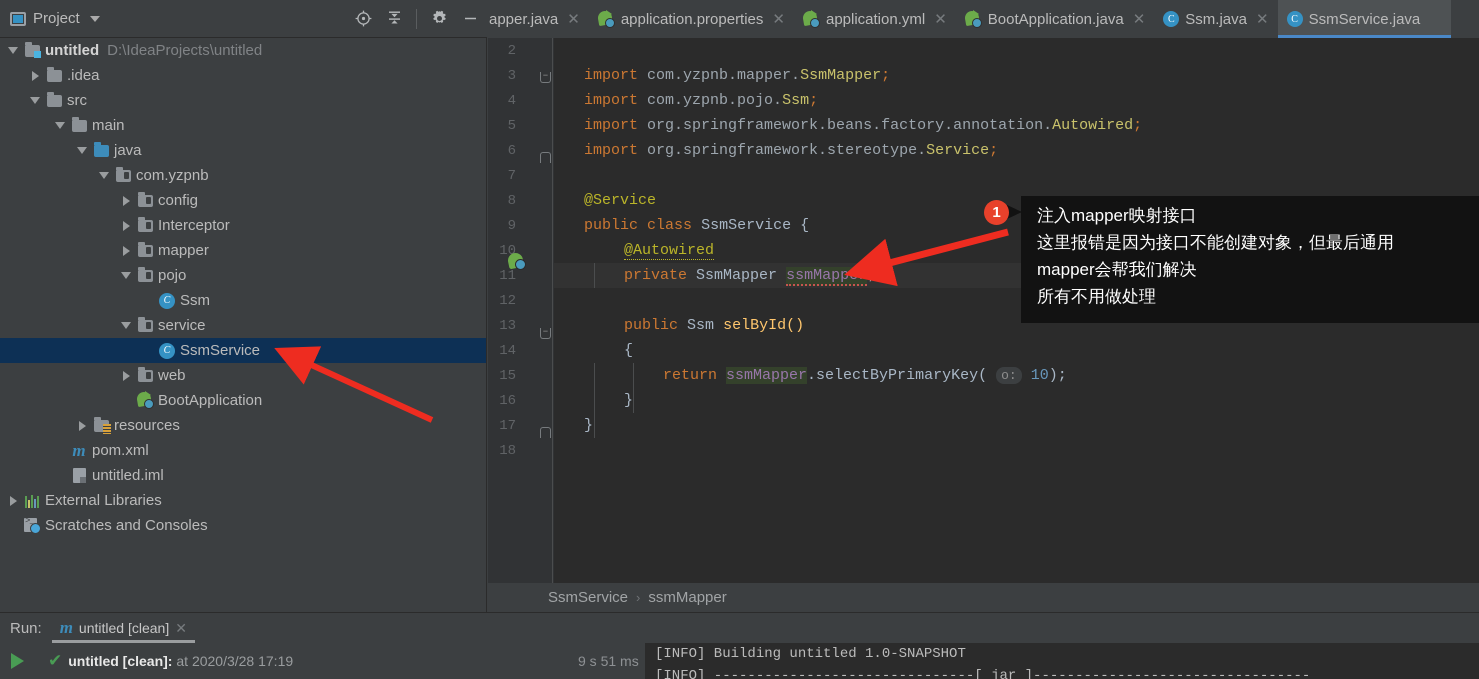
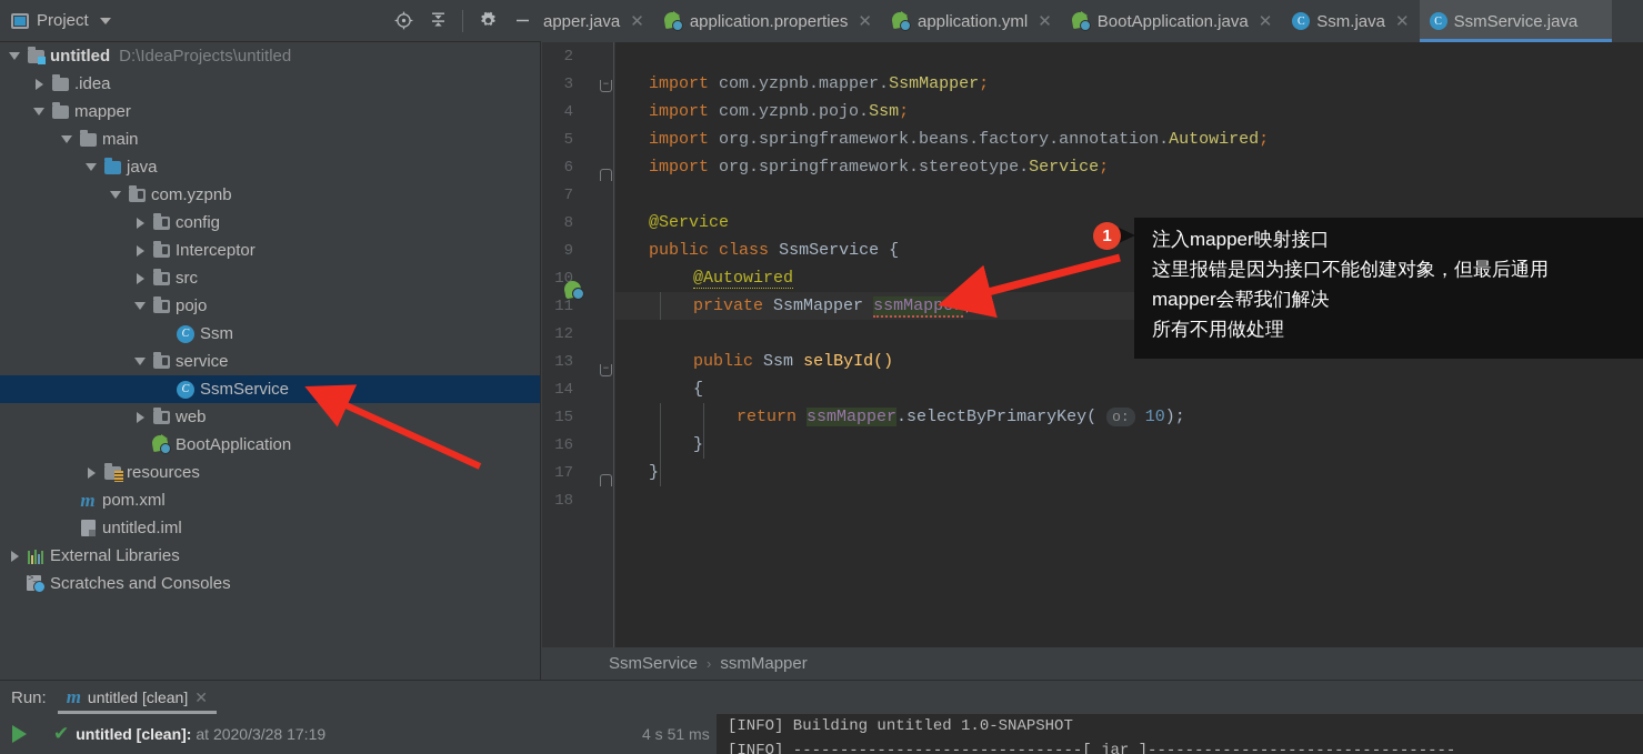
  Project
  apper.java
  ✕
  application.properties
  ✕
  application.yml
  ✕
  BootApplication.java
  ✕
  C
  Ssm.java
  ✕
  C
  SsmService.java
  untitled
  D:\IdeaProjects\untitled
  .idea
- src
+ mapper
  main
  java
  com.yzpnb
  config
  Interceptor
- mapper
+ src
  pojo
  C
  Ssm
  service
  C
  SsmService
  web
  BootApplication
  resources
  m
  pom.xml
  untitled.iml
  External Libraries
  Scratches and Consoles
  2
  3
  4
  5
  6
  7
  8
  9
  10
  11
  12
  13
  14
  15
  16
  17
  18
  −
  −
  import com.yzpnb.mapper.SsmMapper;
  import com.yzpnb.pojo.Ssm;
  import org.springframework.beans.factory.annotation.Autowired;
  import org.springframework.stereotype.Service;
  @Service
  public class SsmService {
  @Autowired
  private SsmMapper ssmMapper;
  public Ssm selById()
  {
  return ssmMapper.selectByPrimaryKey( o: 10);
  }
  }
  SsmService
  ›
  ssmMapper
  1
  注入mapper映射接口
  这里报错是因为接口不能创建对象，但最后通用
  mapper会帮我们解决
  所有不用做处理
  Run:
  m
  untitled [clean]
  ✕
  ✔
  untitled [clean]: at 2020/3/28 17:19
- 9 s 51 ms
+ 4 s 51 ms
  [INFO] Building untitled 1.0-SNAPSHOT
  [INFO] -------------------------------[ jar ]---------------------------------
